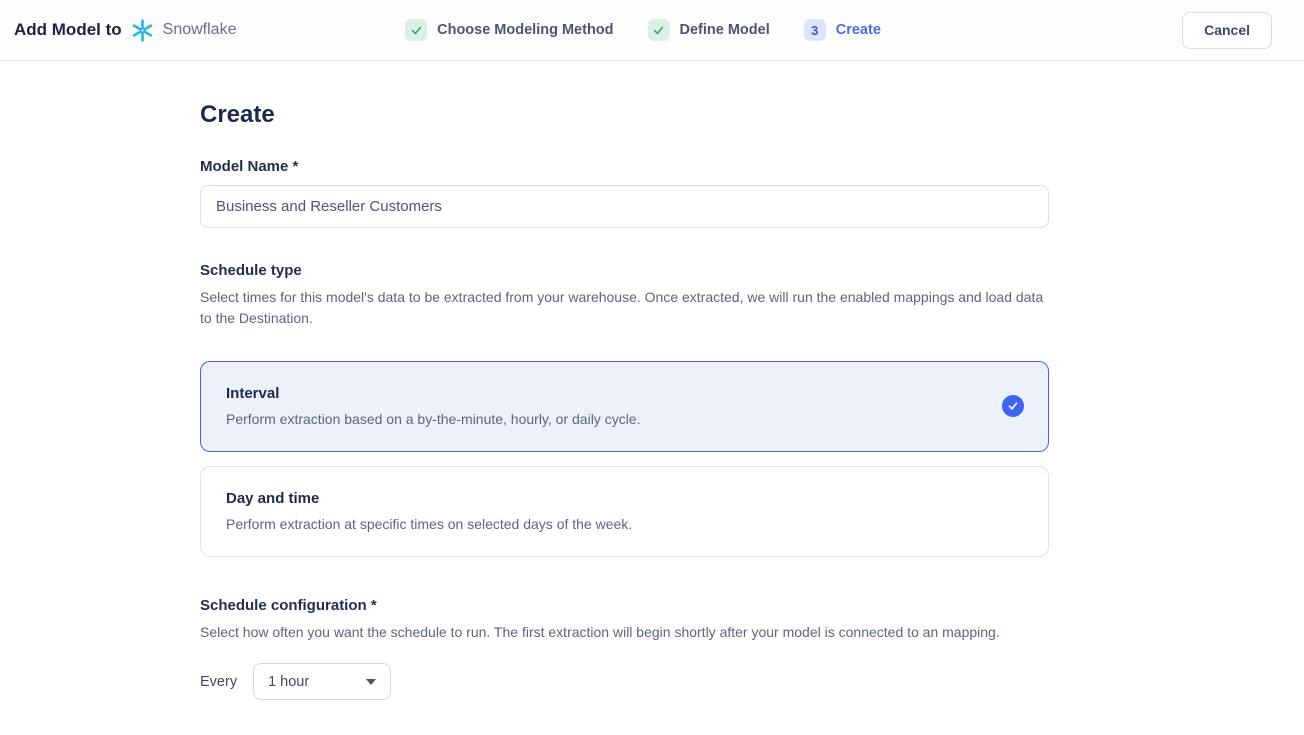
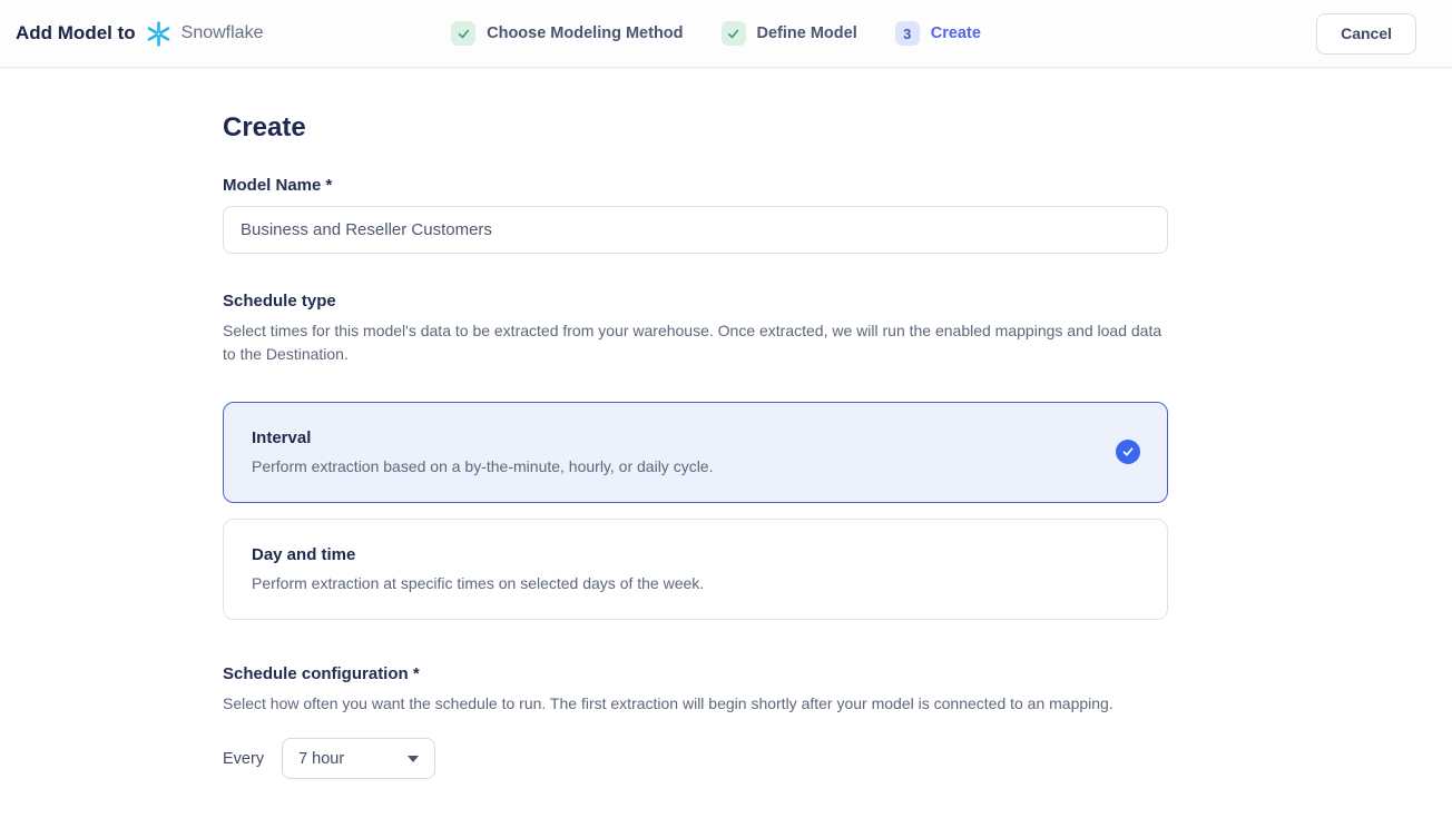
  Add Model to
  Snowflake
  Choose Modeling Method
  Define Model
  3
  Create
  Cancel
  Create
  Model Name *
  Business and Reseller Customers
  Schedule type
  Select times for this model's data to be extracted from your warehouse. Once extracted, we will run the enabled mappings and load data to the Destination.
  Interval
  Perform extraction based on a by-the-minute, hourly, or daily cycle.
  Day and time
  Perform extraction at specific times on selected days of the week.
  Schedule configuration *
  Select how often you want the schedule to run. The first extraction will begin shortly after your model is connected to an mapping.
  Every
- 1 hour
+ 7 hour
